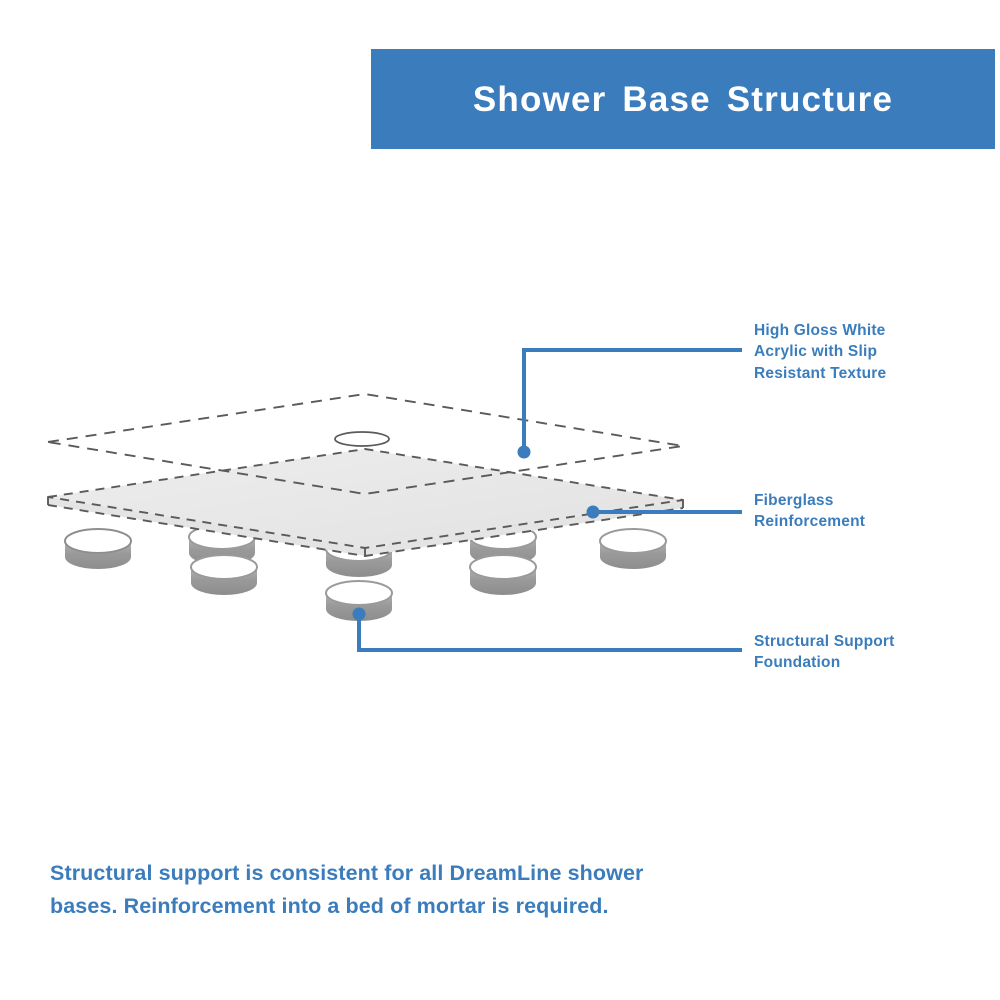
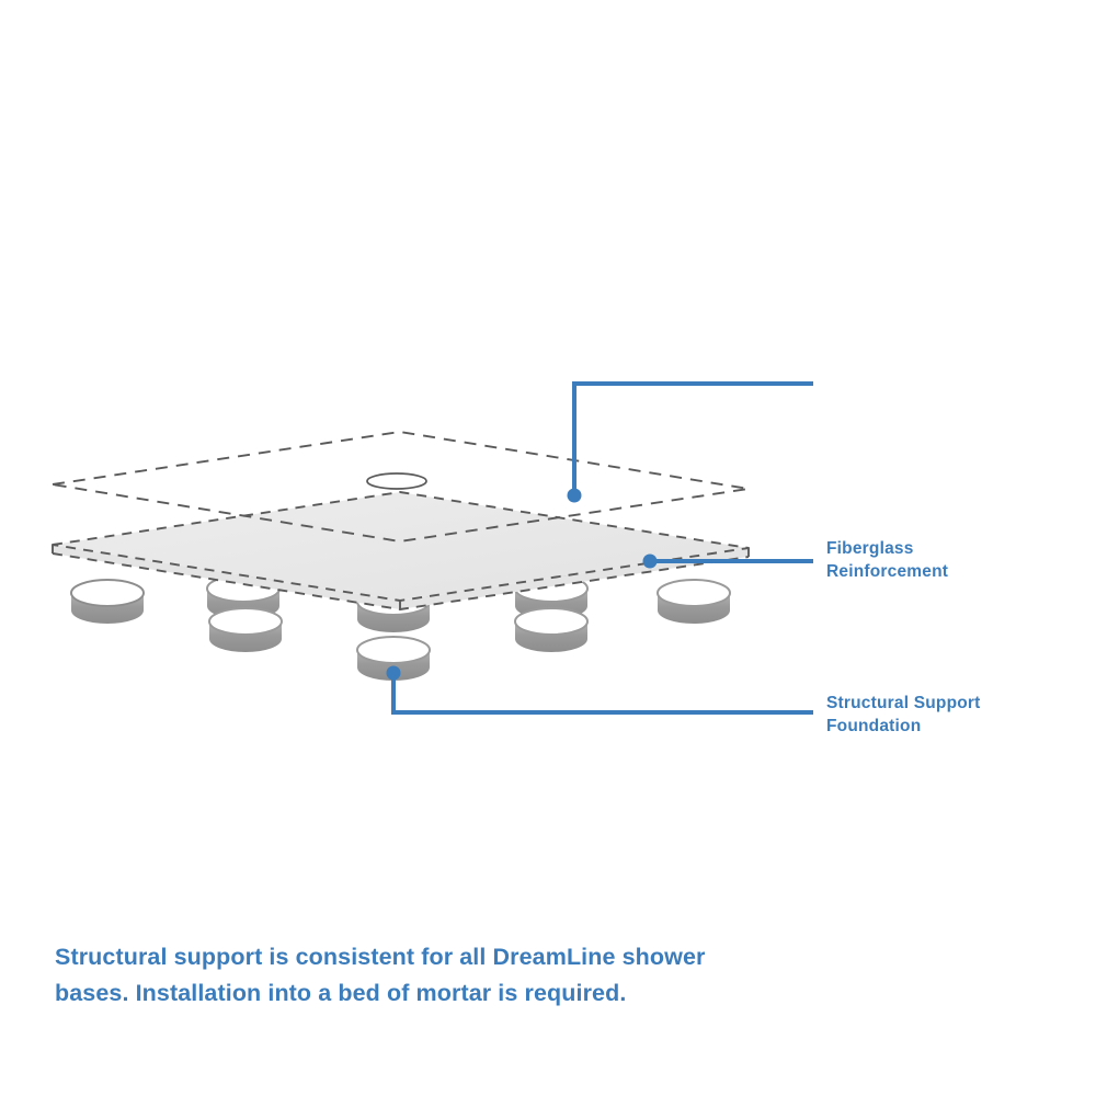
- Shower Base Structure
- High Gloss White
- Acrylic with Slip
- Resistant Texture
  Fiberglass
  Reinforcement
  Structural Support
  Foundation
- Structural support is consistent for all DreamLine shower bases. Reinforcement into a bed of mortar is required.
+ Structural support is consistent for all DreamLine shower bases. Installation into a bed of mortar is required.
